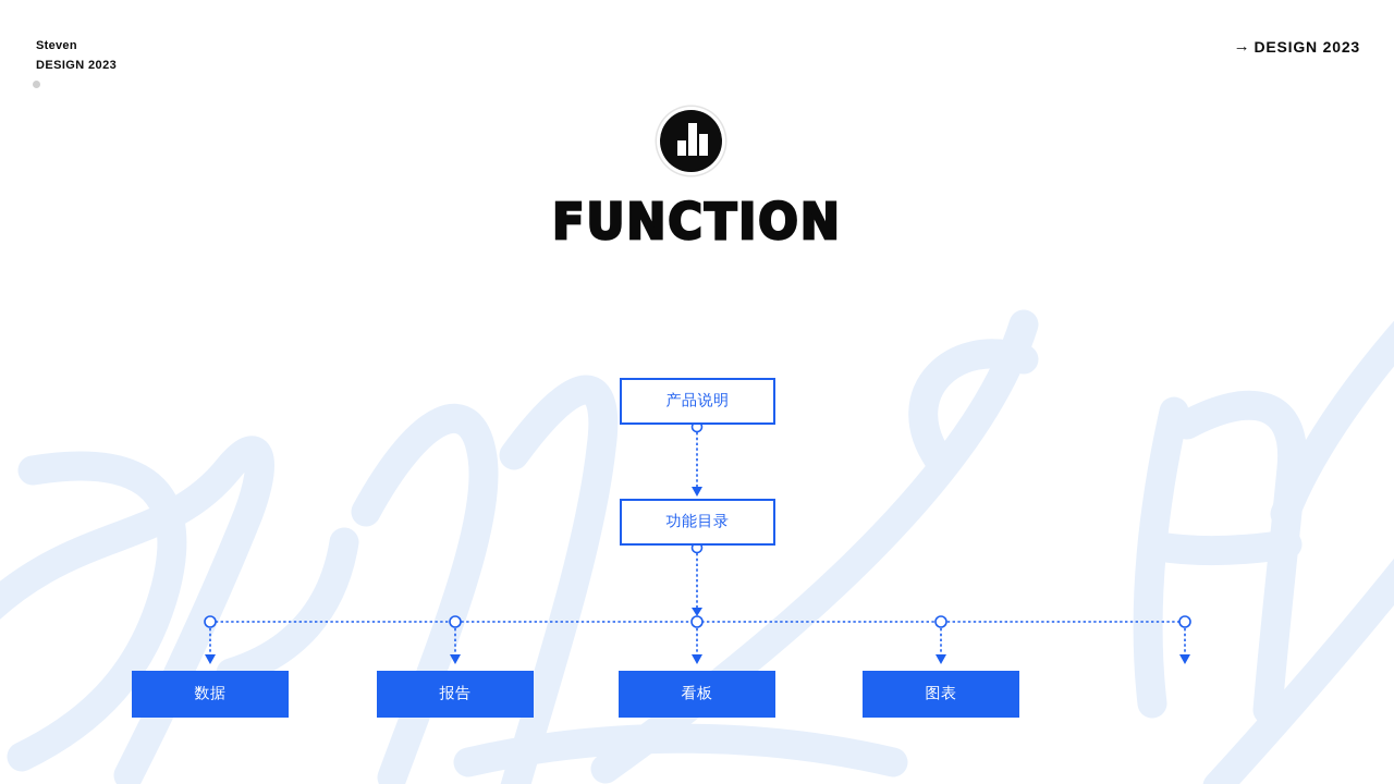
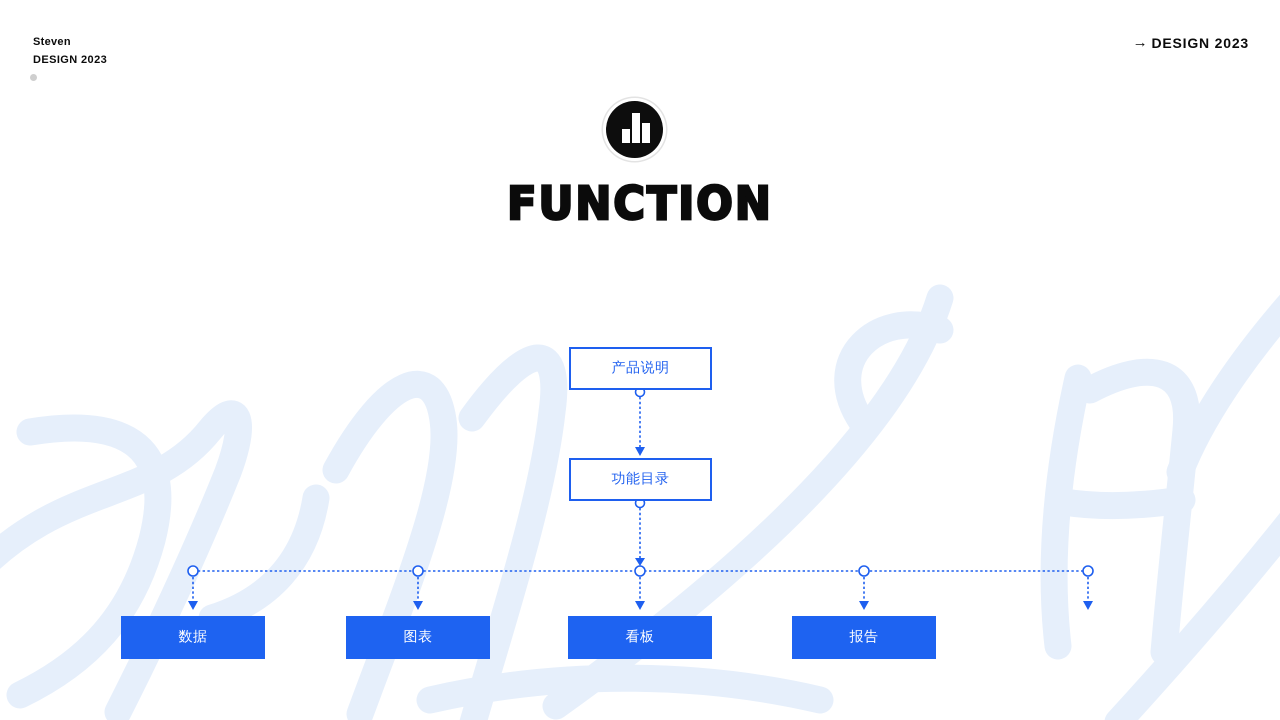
  Steven
  DESIGN 2023
  →
  DESIGN 2023
  FUNCTION
  产品说明
  功能目录
  数据
- 报告
+ 图表
  看板
- 图表
+ 报告
